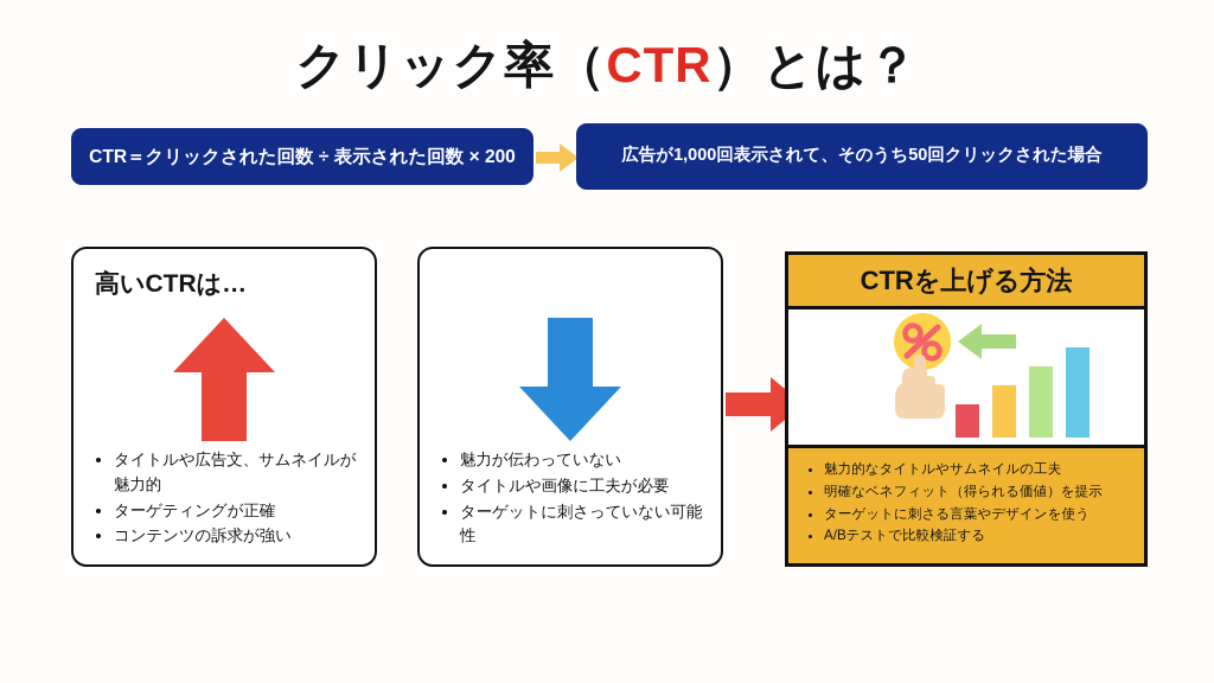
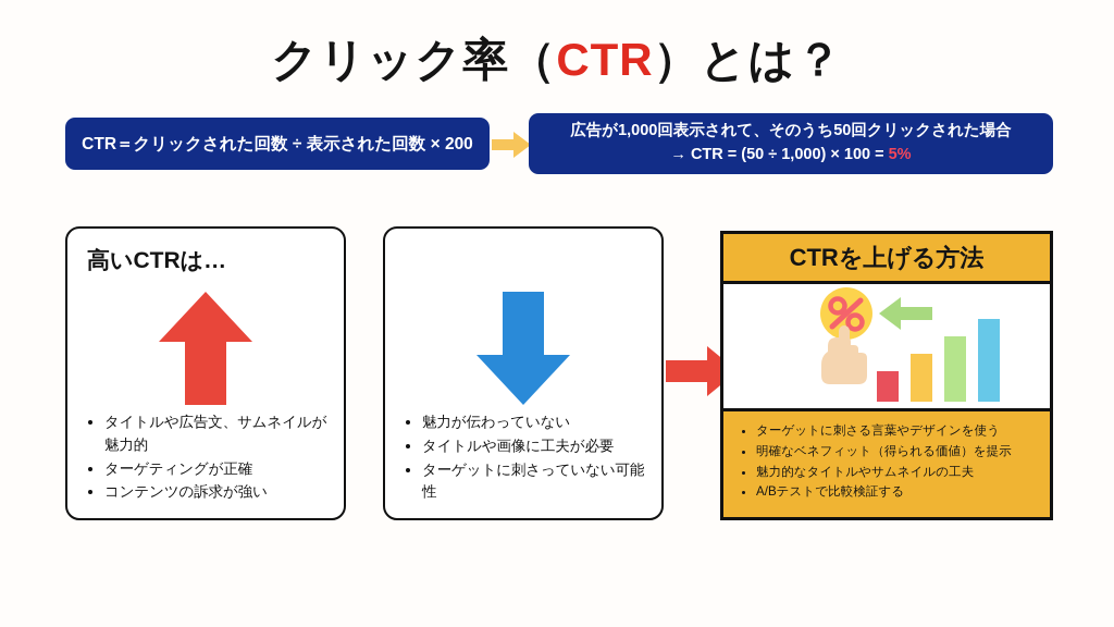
  クリック率（CTR）とは？
  CTR＝クリックされた回数 ÷ 表示された回数 × 200
  広告が1,000回表示されて、そのうち50回クリックされた場合
+ → CTR = (50 ÷ 1,000) × 100 = 5%
  高いCTRは…
  タイトルや広告文、サムネイルが魅力的
  ターゲティングが正確
  コンテンツの訴求が強い
  魅力が伝わっていない
  タイトルや画像に工夫が必要
  ターゲットに刺さっていない可能性
  CTRを上げる方法
- 魅力的なタイトルやサムネイルの工夫
+ ターゲットに刺さる言葉やデザインを使う
  明確なベネフィット（得られる価値）を提示
- ターゲットに刺さる言葉やデザインを使う
+ 魅力的なタイトルやサムネイルの工夫
  A/Bテストで比較検証する
